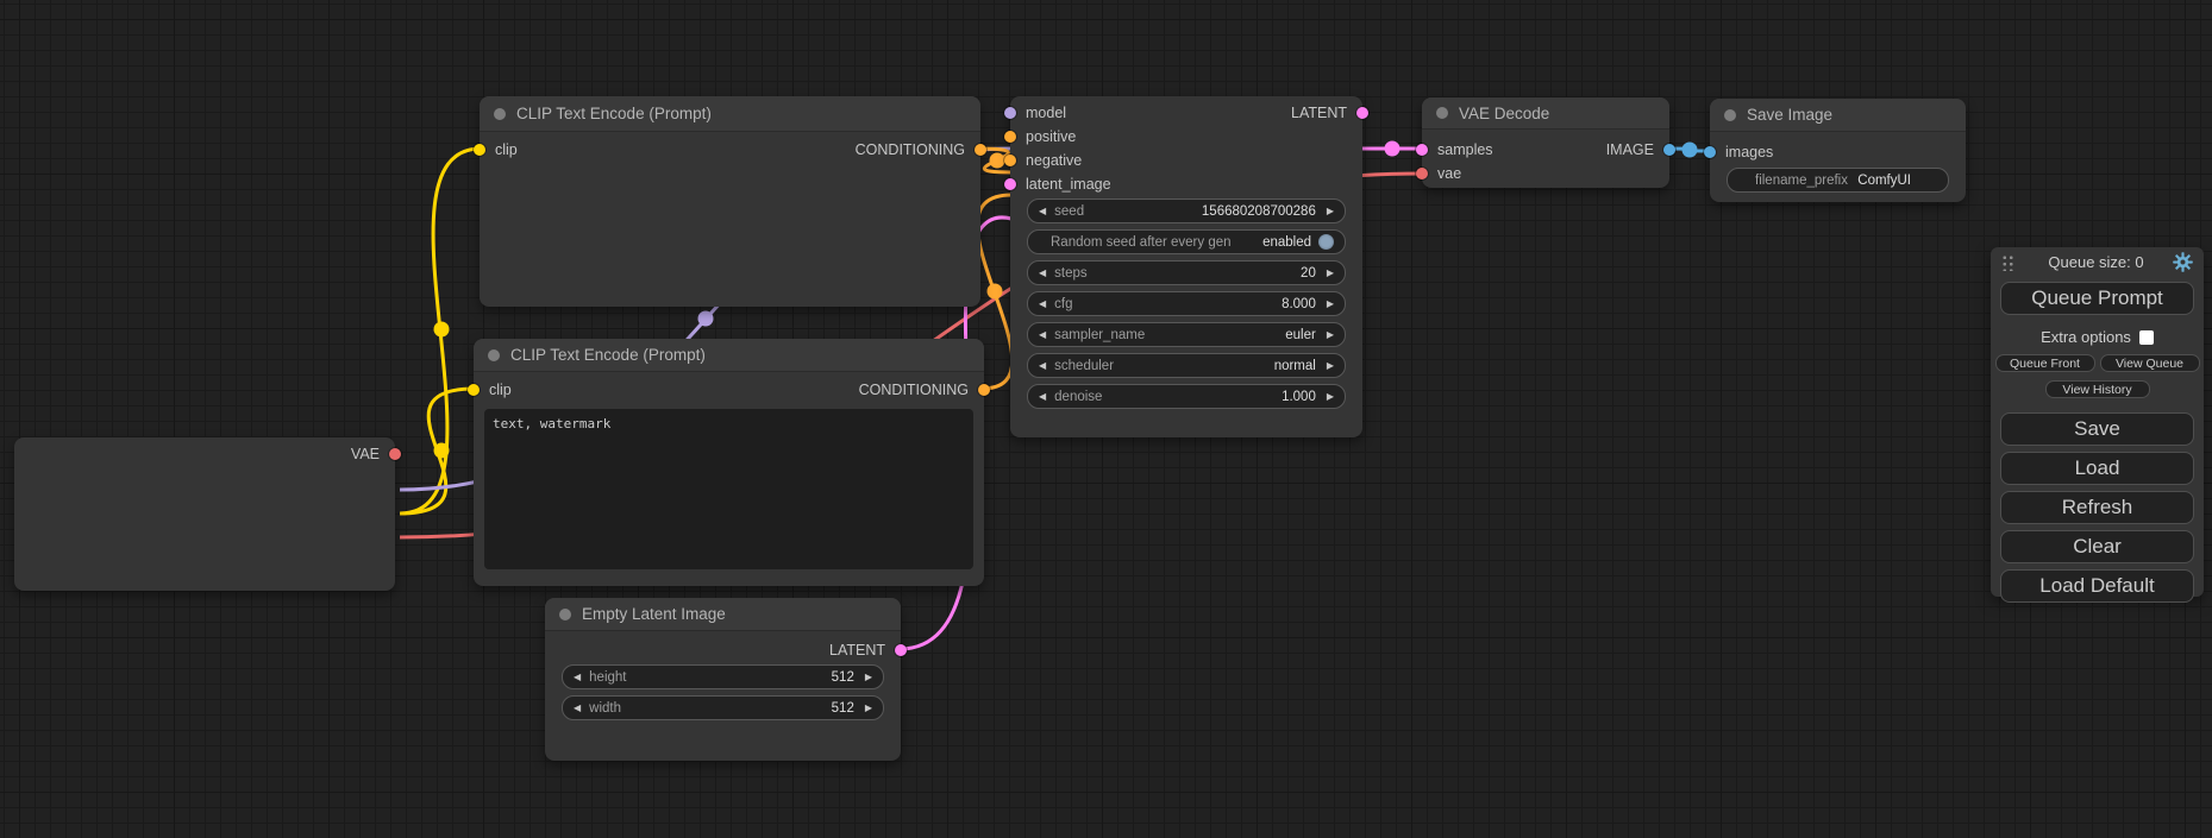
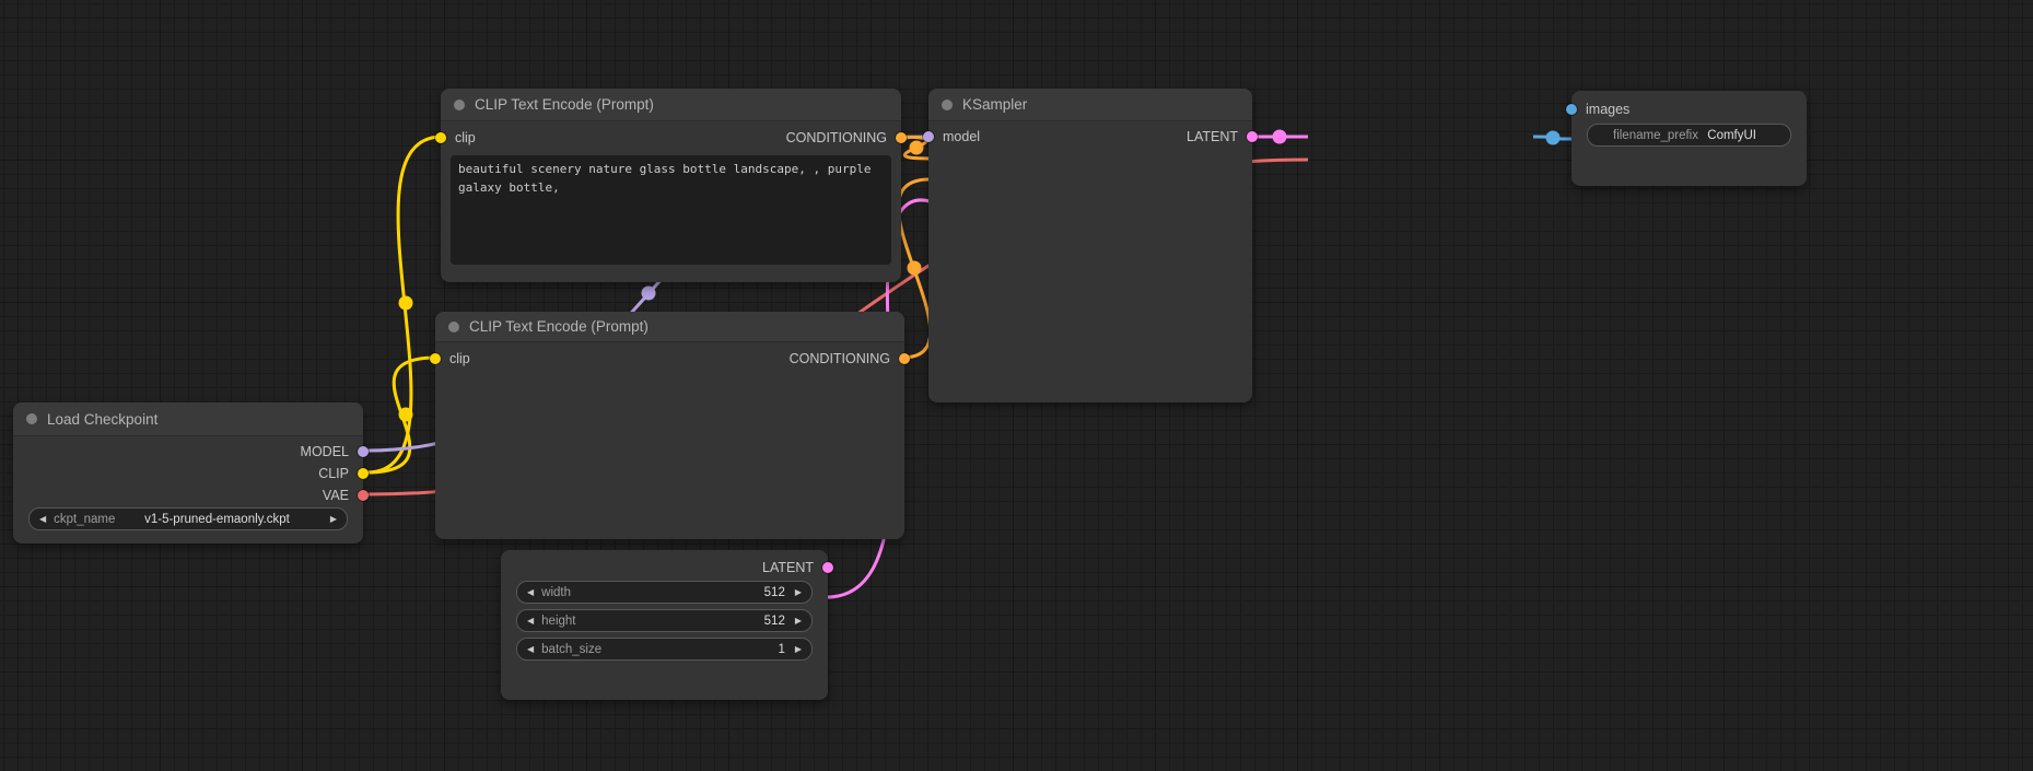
+ Load Checkpoint
+ MODEL
+ CLIP
  VAE
+ ckpt_name
+ v1-5-pruned-emaonly.ckpt
  CLIP Text Encode (Prompt)
  clip
  CONDITIONING
+ beautiful scenery nature glass bottle landscape, , purple galaxy bottle,
  CLIP Text Encode (Prompt)
  clip
  CONDITIONING
- text, watermark
- Empty Latent Image
  LATENT
- height
+ width
  512
- width
+ height
  512
+ batch_size
+ 1
+ KSampler
  model
  LATENT
- positive
- negative
- latent_image
- seed
- 156680208700286
- Random seed after every gen
- enabled
- steps
- 20
- cfg
- 8.000
- sampler_name
- euler
- scheduler
- normal
- denoise
- 1.000
- VAE Decode
- samples
- IMAGE
- vae
- Save Image
  images
  filename_prefix
  ComfyUI
- Queue size: 0
- Queue Prompt
- Extra options
- Queue Front
- View Queue
- View History
- Save
- Load
- Refresh
- Clear
- Load Default
